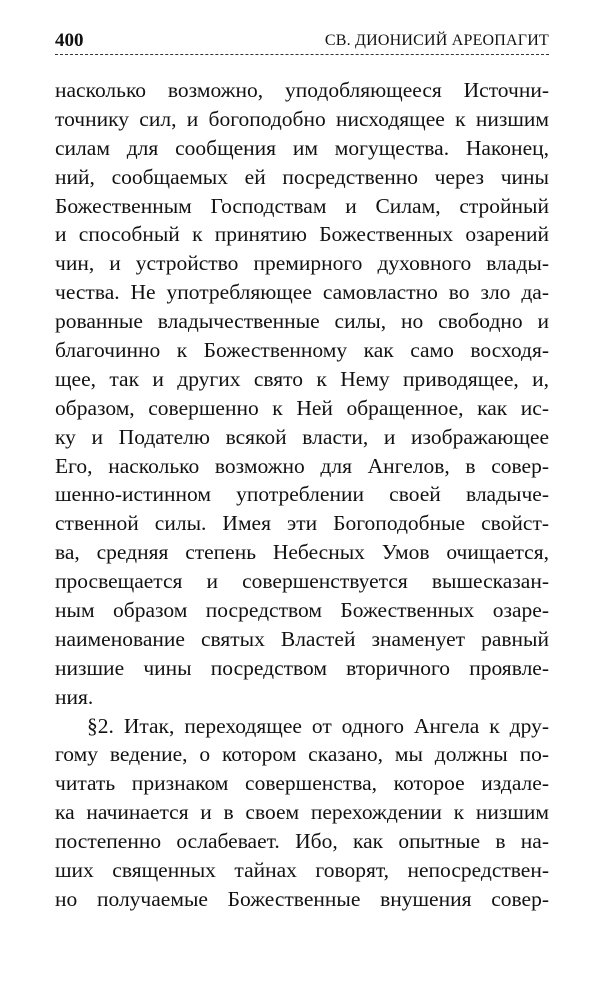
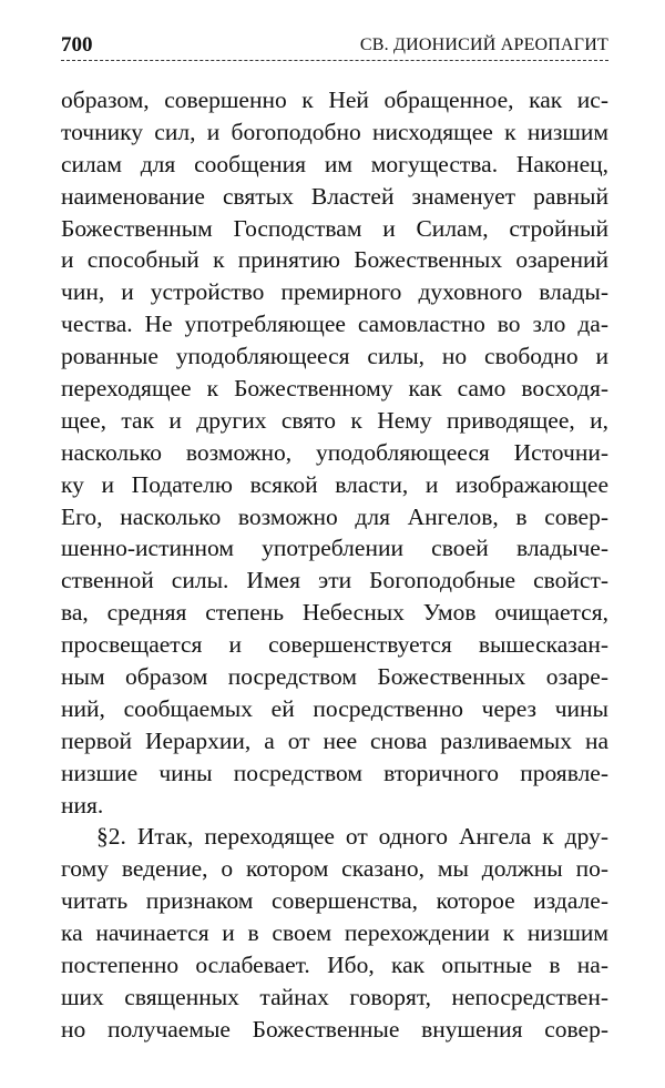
- 400
+ 700
  СВ. ДИОНИСИЙ АРЕОПАГИТ
- насколько возможно, уподобляющееся Источни-
+ образом, совершенно к Ней обращенное, как ис-
  точнику сил, и богоподобно нисходящее к низшим
  силам для сообщения им могущества. Наконец,
- ний, сообщаемых ей посредственно через чины
+ наименование святых Властей знаменует равный
  Божественным Господствам и Силам, стройный
  и способный к принятию Божественных озарений
  чин, и устройство премирного духовного влады-
  чества. Не употребляющее самовластно во зло да-
- рованные владычественные силы, но свободно и
+ рованные уподобляющееся силы, но свободно и
- благочинно к Божественному как само восходя-
+ переходящее к Божественному как само восходя-
  щее, так и других свято к Нему приводящее, и,
- образом, совершенно к Ней обращенное, как ис-
+ насколько возможно, уподобляющееся Источни-
  ку и Подателю всякой власти, и изображающее
  Его, насколько возможно для Ангелов, в совер-
  шенно-истинном употреблении своей владыче-
  ственной силы. Имея эти Богоподобные свойст-
  ва, средняя степень Небесных Умов очищается,
  просвещается и совершенствуется вышесказан-
  ным образом посредством Божественных озаре-
- наименование святых Властей знаменует равный
+ ний, сообщаемых ей посредственно через чины
+ первой Иерархии, а от нее снова разливаемых на
  низшие чины посредством вторичного проявле-
  ния.
  §2. Итак, переходящее от одного Ангела к дру-
  гому ведение, о котором сказано, мы должны по-
  читать признаком совершенства, которое издале-
  ка начинается и в своем перехождении к низшим
  постепенно ослабевает. Ибо, как опытные в на-
  ших священных тайнах говорят, непосредствен-
  но получаемые Божественные внушения совер-
